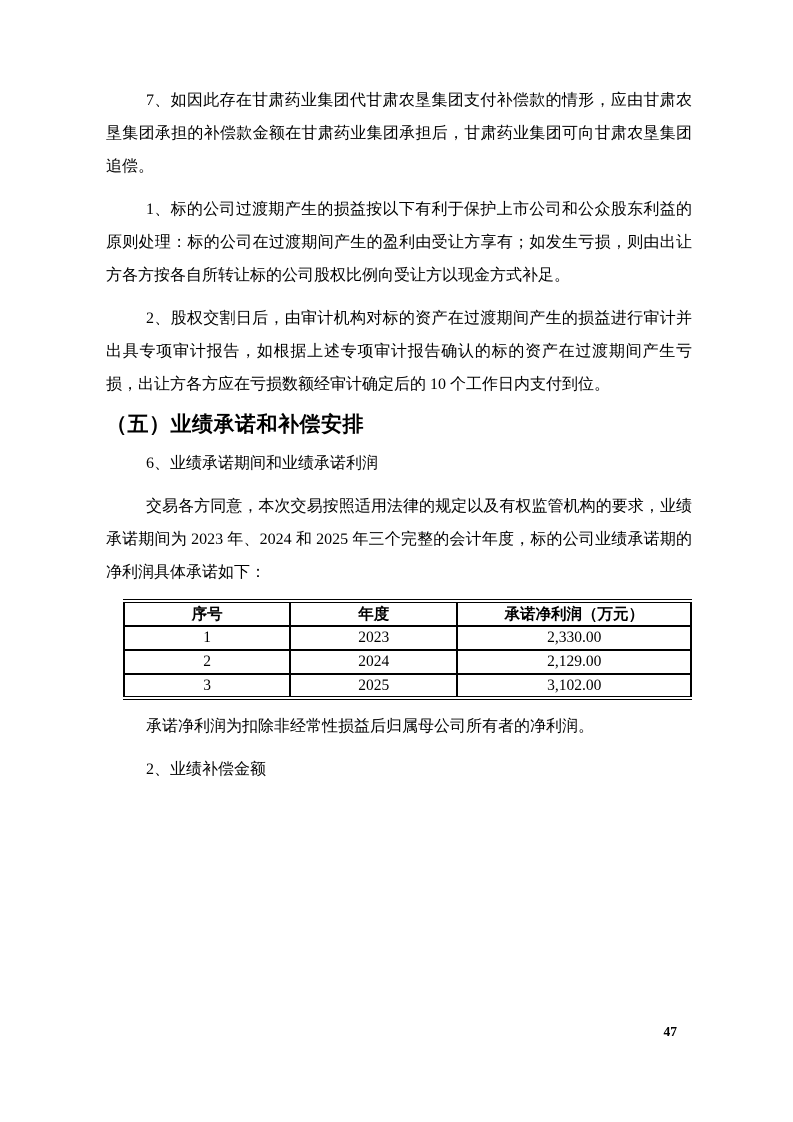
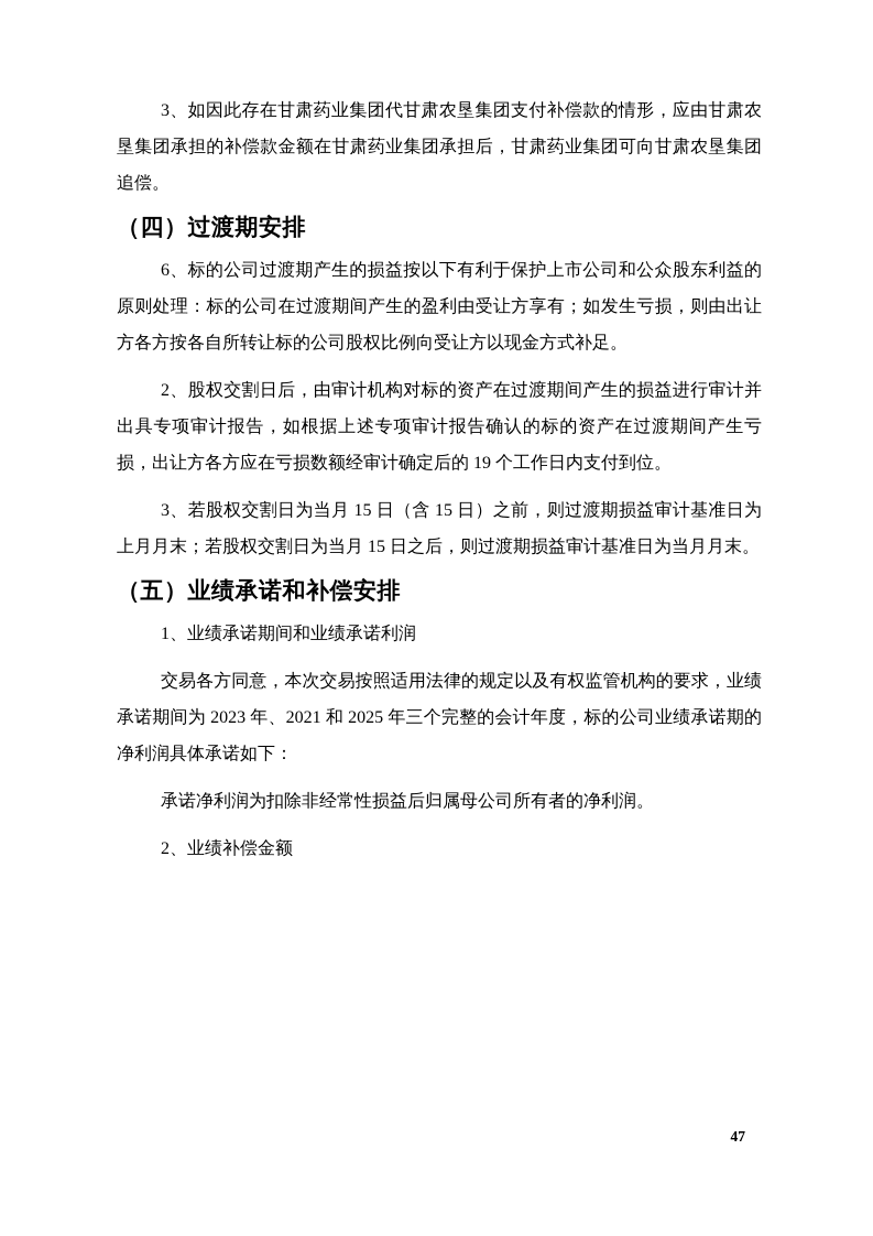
- 7、如因此存在甘肃药业集团代甘肃农垦集团支付补偿款的情形，应由甘肃农垦集团承担的补偿款金额在甘肃药业集团承担后，甘肃药业集团可向甘肃农垦集团追偿。
+ 3、如因此存在甘肃药业集团代甘肃农垦集团支付补偿款的情形，应由甘肃农垦集团承担的补偿款金额在甘肃药业集团承担后，甘肃药业集团可向甘肃农垦集团追偿。
+ （四）过渡期安排
- 1、标的公司过渡期产生的损益按以下有利于保护上市公司和公众股东利益的原则处理：标的公司在过渡期间产生的盈利由受让方享有；如发生亏损，则由出让方各方按各自所转让标的公司股权比例向受让方以现金方式补足。
+ 6、标的公司过渡期产生的损益按以下有利于保护上市公司和公众股东利益的原则处理：标的公司在过渡期间产生的盈利由受让方享有；如发生亏损，则由出让方各方按各自所转让标的公司股权比例向受让方以现金方式补足。
- 2、股权交割日后，由审计机构对标的资产在过渡期间产生的损益进行审计并出具专项审计报告，如根据上述专项审计报告确认的标的资产在过渡期间产生亏损，出让方各方应在亏损数额经审计确定后的 10 个工作日内支付到位。
+ 2、股权交割日后，由审计机构对标的资产在过渡期间产生的损益进行审计并出具专项审计报告，如根据上述专项审计报告确认的标的资产在过渡期间产生亏损，出让方各方应在亏损数额经审计确定后的 19 个工作日内支付到位。
+ 3、若股权交割日为当月 15 日（含 15 日）之前，则过渡期损益审计基准日为上月月末；若股权交割日为当月 15 日之后，则过渡期损益审计基准日为当月月末。
  （五）业绩承诺和补偿安排
- 6、业绩承诺期间和业绩承诺利润
+ 1、业绩承诺期间和业绩承诺利润
- 交易各方同意，本次交易按照适用法律的规定以及有权监管机构的要求，业绩承诺期间为 2023 年、2024 和 2025 年三个完整的会计年度，标的公司业绩承诺期的净利润具体承诺如下：
+ 交易各方同意，本次交易按照适用法律的规定以及有权监管机构的要求，业绩承诺期间为 2023 年、2021 和 2025 年三个完整的会计年度，标的公司业绩承诺期的净利润具体承诺如下：
- 序号	年度	承诺净利润（万元）
- 1	2023	2,330.00
- 2	2024	2,129.00
- 3	2025	3,102.00
  承诺净利润为扣除非经常性损益后归属母公司所有者的净利润。
  2、业绩补偿金额
  47
